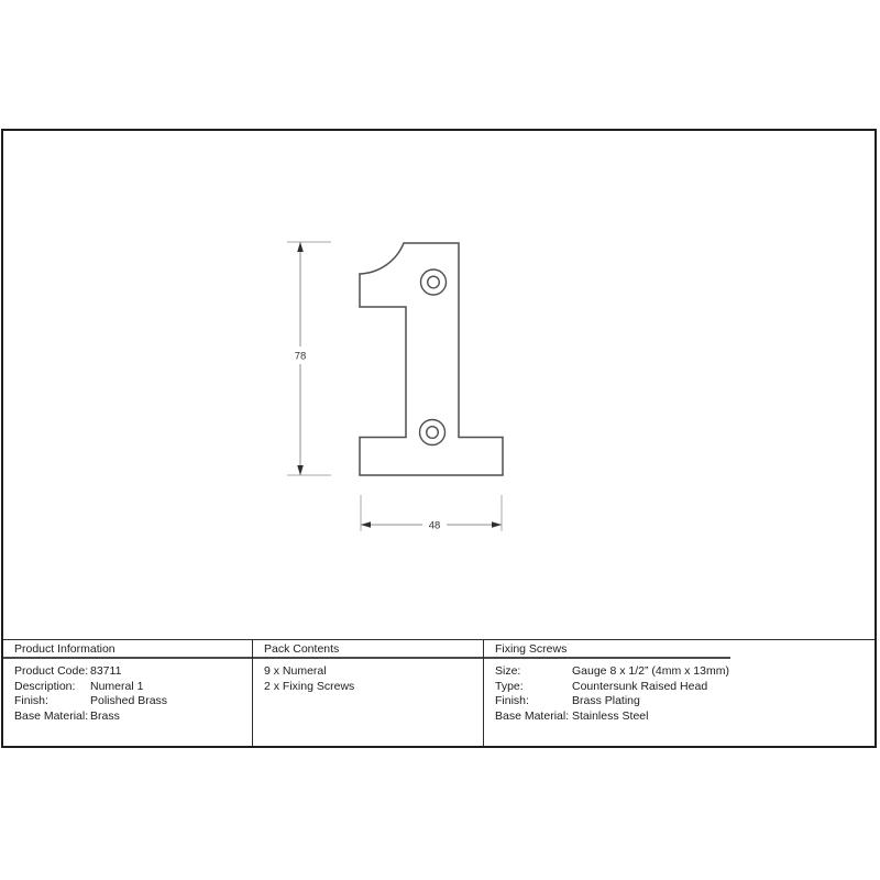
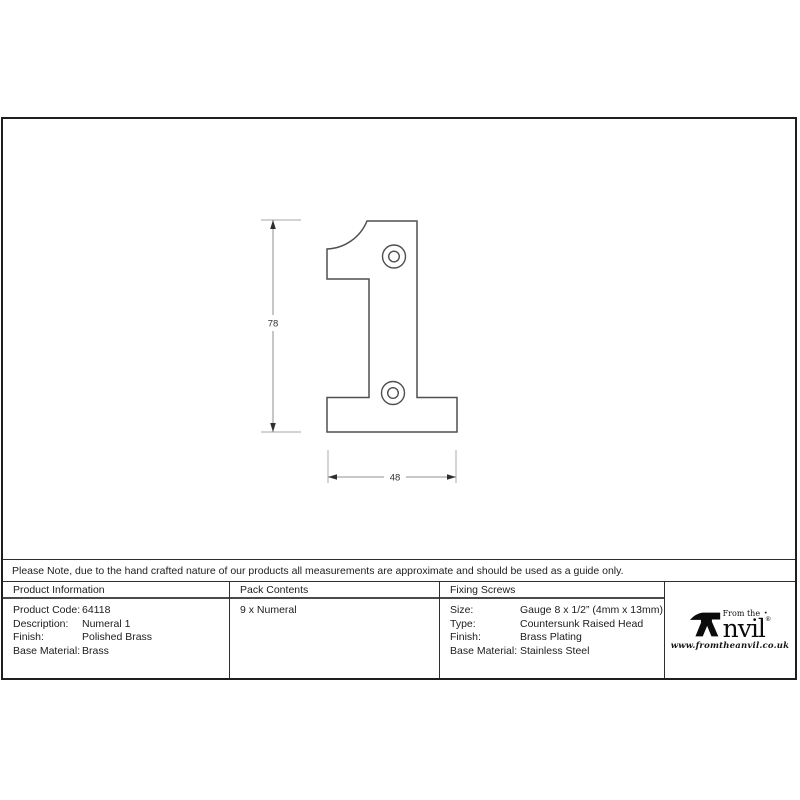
  78
  48
+ Please Note, due to the hand crafted nature of our products all measurements are approximate and should be used as a guide only.
  Product Information
  Product Code:
- 83711
+ 64118
  Description:
  Numeral 1
  Finish:
  Polished Brass
  Base Material:
  Brass
  Pack Contents
  9 x Numeral
- 2 x Fixing Screws
  Fixing Screws
  Size:
  Gauge 8 x 1/2” (4mm x 13mm)
  Type:
  Countersunk Raised Head
  Finish:
  Brass Plating
  Base Material:
  Stainless Steel
+ From the
+ ·
+ nvil
+ ®
+ www.fromtheanvil.co.uk
